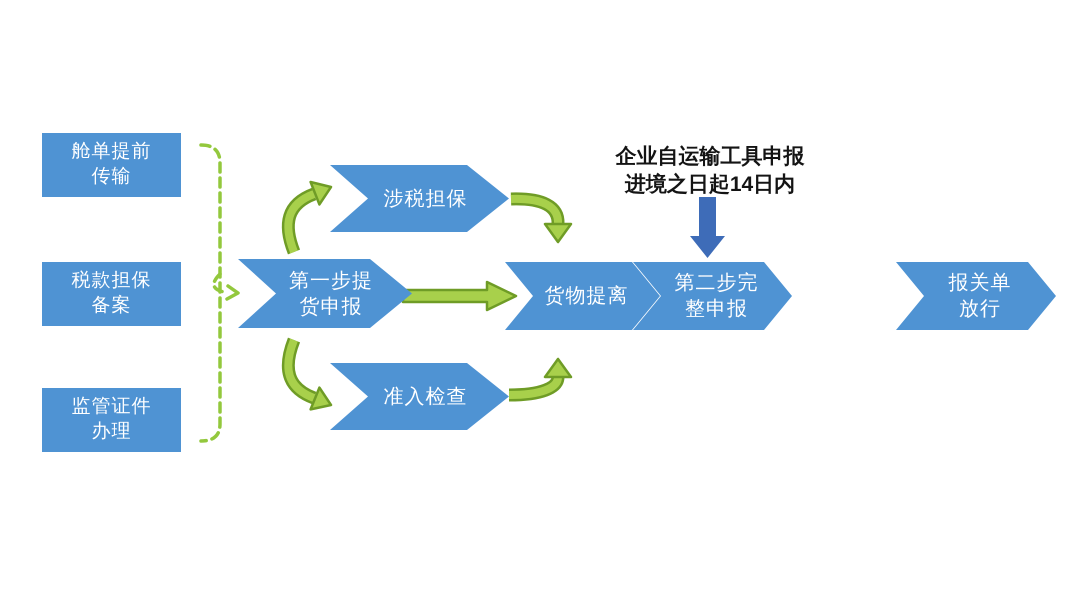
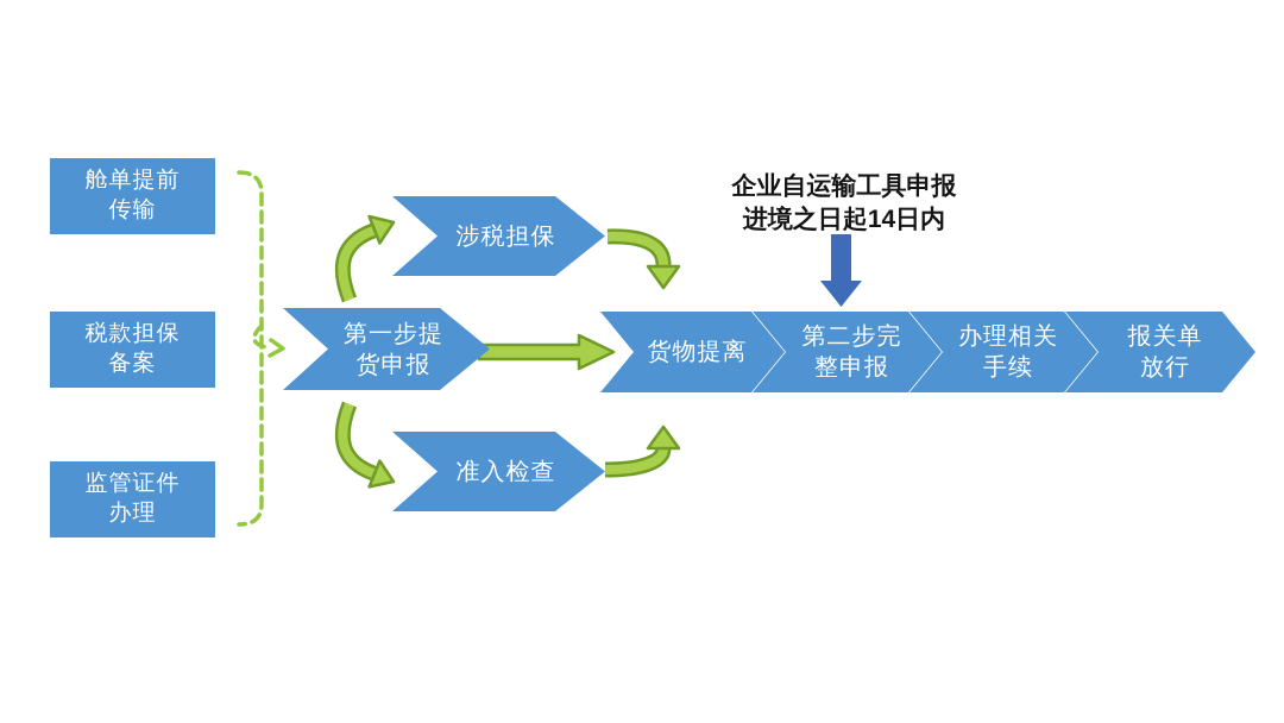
  舱单提前
  传输
  税款担保
  备案
  监管证件
  办理
  第一步提
  货申报
  涉税担保
  准入检查
  企业自运输工具申报
  进境之日起14日内
  货物提离
  第二步完
  整申报
+ 办理相关
+ 手续
  报关单
  放行
